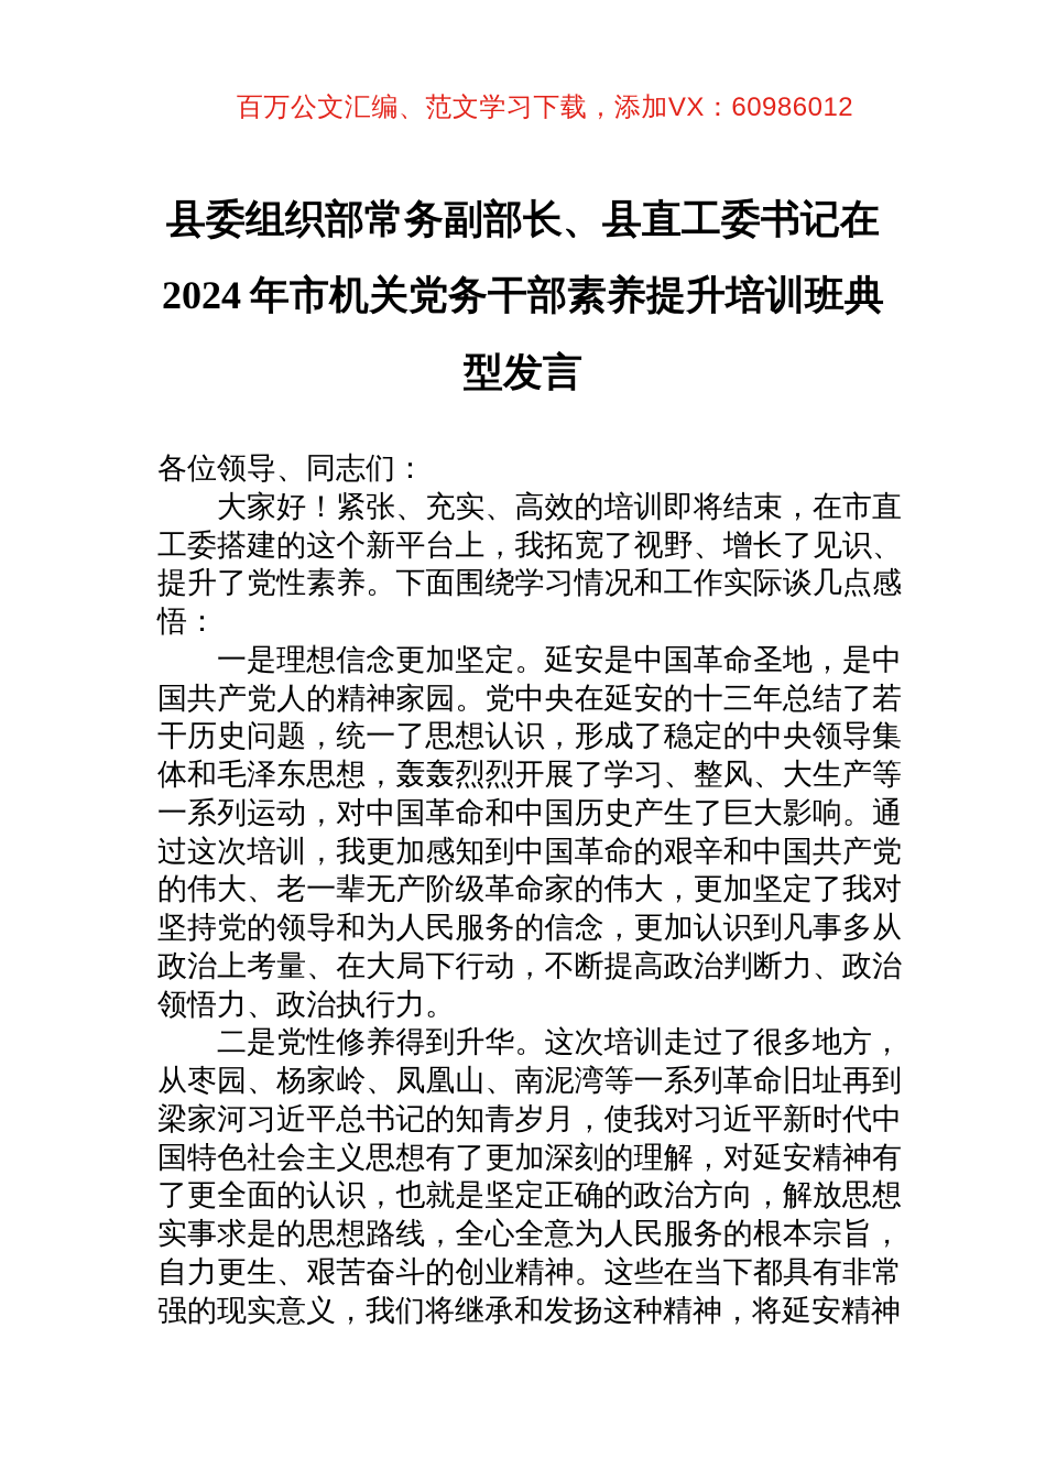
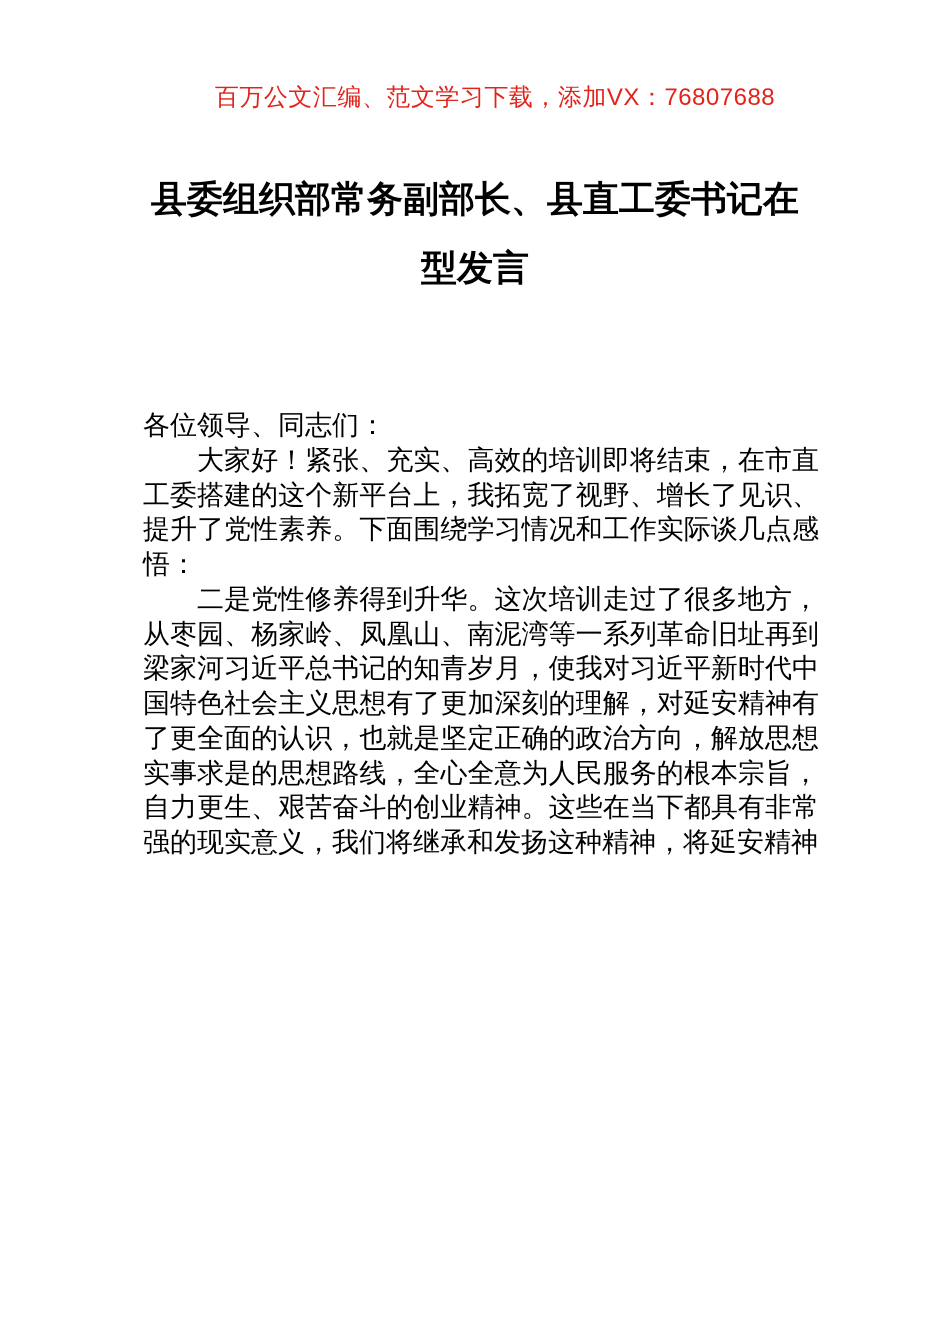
- 百万公文汇编、范文学习下载，添加VX：60986012
+ 百万公文汇编、范文学习下载，添加VX：76807688
  县委组织部常务副部长、县直工委书记在
- 2024 年市机关党务干部素养提升培训班典
  型发言
  各位领导、同志们：
  大家好！紧张、充实、高效的培训即将结束，在市直工委搭建的这个新平台上，我拓宽了视野、增长了见识、提升了党性素养。下面围绕学习情况和工作实际谈几点感悟：
- 一是理想信念更加坚定。延安是中国革命圣地，是中国共产党人的精神家园。党中央在延安的十三年总结了若干历史问题，统一了思想认识，形成了稳定的中央领导集体和毛泽东思想，轰轰烈烈开展了学习、整风、大生产等一系列运动，对中国革命和中国历史产生了巨大影响。通过这次培训，我更加感知到中国革命的艰辛和中国共产党的伟大、老一辈无产阶级革命家的伟大，更加坚定了我对坚持党的领导和为人民服务的信念，更加认识到凡事多从政治上考量、在大局下行动，不断提高政治判断力、政治领悟力、政治执行力。
  二是党性修养得到升华。这次培训走过了很多地方，从枣园、杨家岭、凤凰山、南泥湾等一系列革命旧址再到梁家河习近平总书记的知青岁月，使我对习近平新时代中国特色社会主义思想有了更加深刻的理解，对延安精神有了更全面的认识，也就是坚定正确的政治方向，解放思想实事求是的思想路线，全心全意为人民服务的根本宗旨，自力更生、艰苦奋斗的创业精神。这些在当下都具有非常强的现实意义，我们将继承和发扬这种精神，将延安精神
